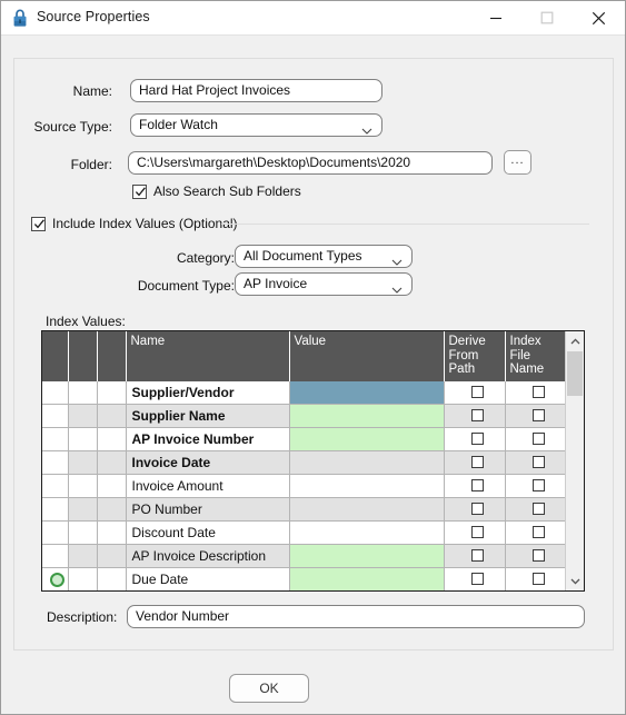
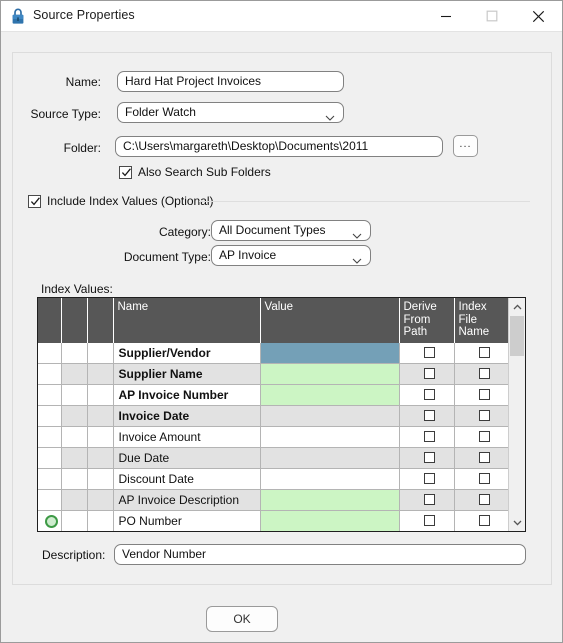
  Source Properties
  Name:
  Hard Hat Project Invoices
  Source Type:
  Folder Watch
  Folder:
- C:\Users\margareth\Desktop\Documents\2020
+ C:\Users\margareth\Desktop\Documents\2011
  ...
  Also Search Sub Folders
  Include Index Values (Option
  Category:
  All Document Types
  Document Type:
  AP Invoice
  Index Values:
  			Name	Value	Derive From Path	Index File Name
  			Supplier/Vendor
  			Supplier Name
  			AP Invoice Number
  			Invoice Date
  			Invoice Amount
- 			PO Number
+ 			Due Date
  			Discount Date
  			AP Invoice Description
- 			Due Date
+ 			PO Number
  Description:
  Vendor Number
  OK
